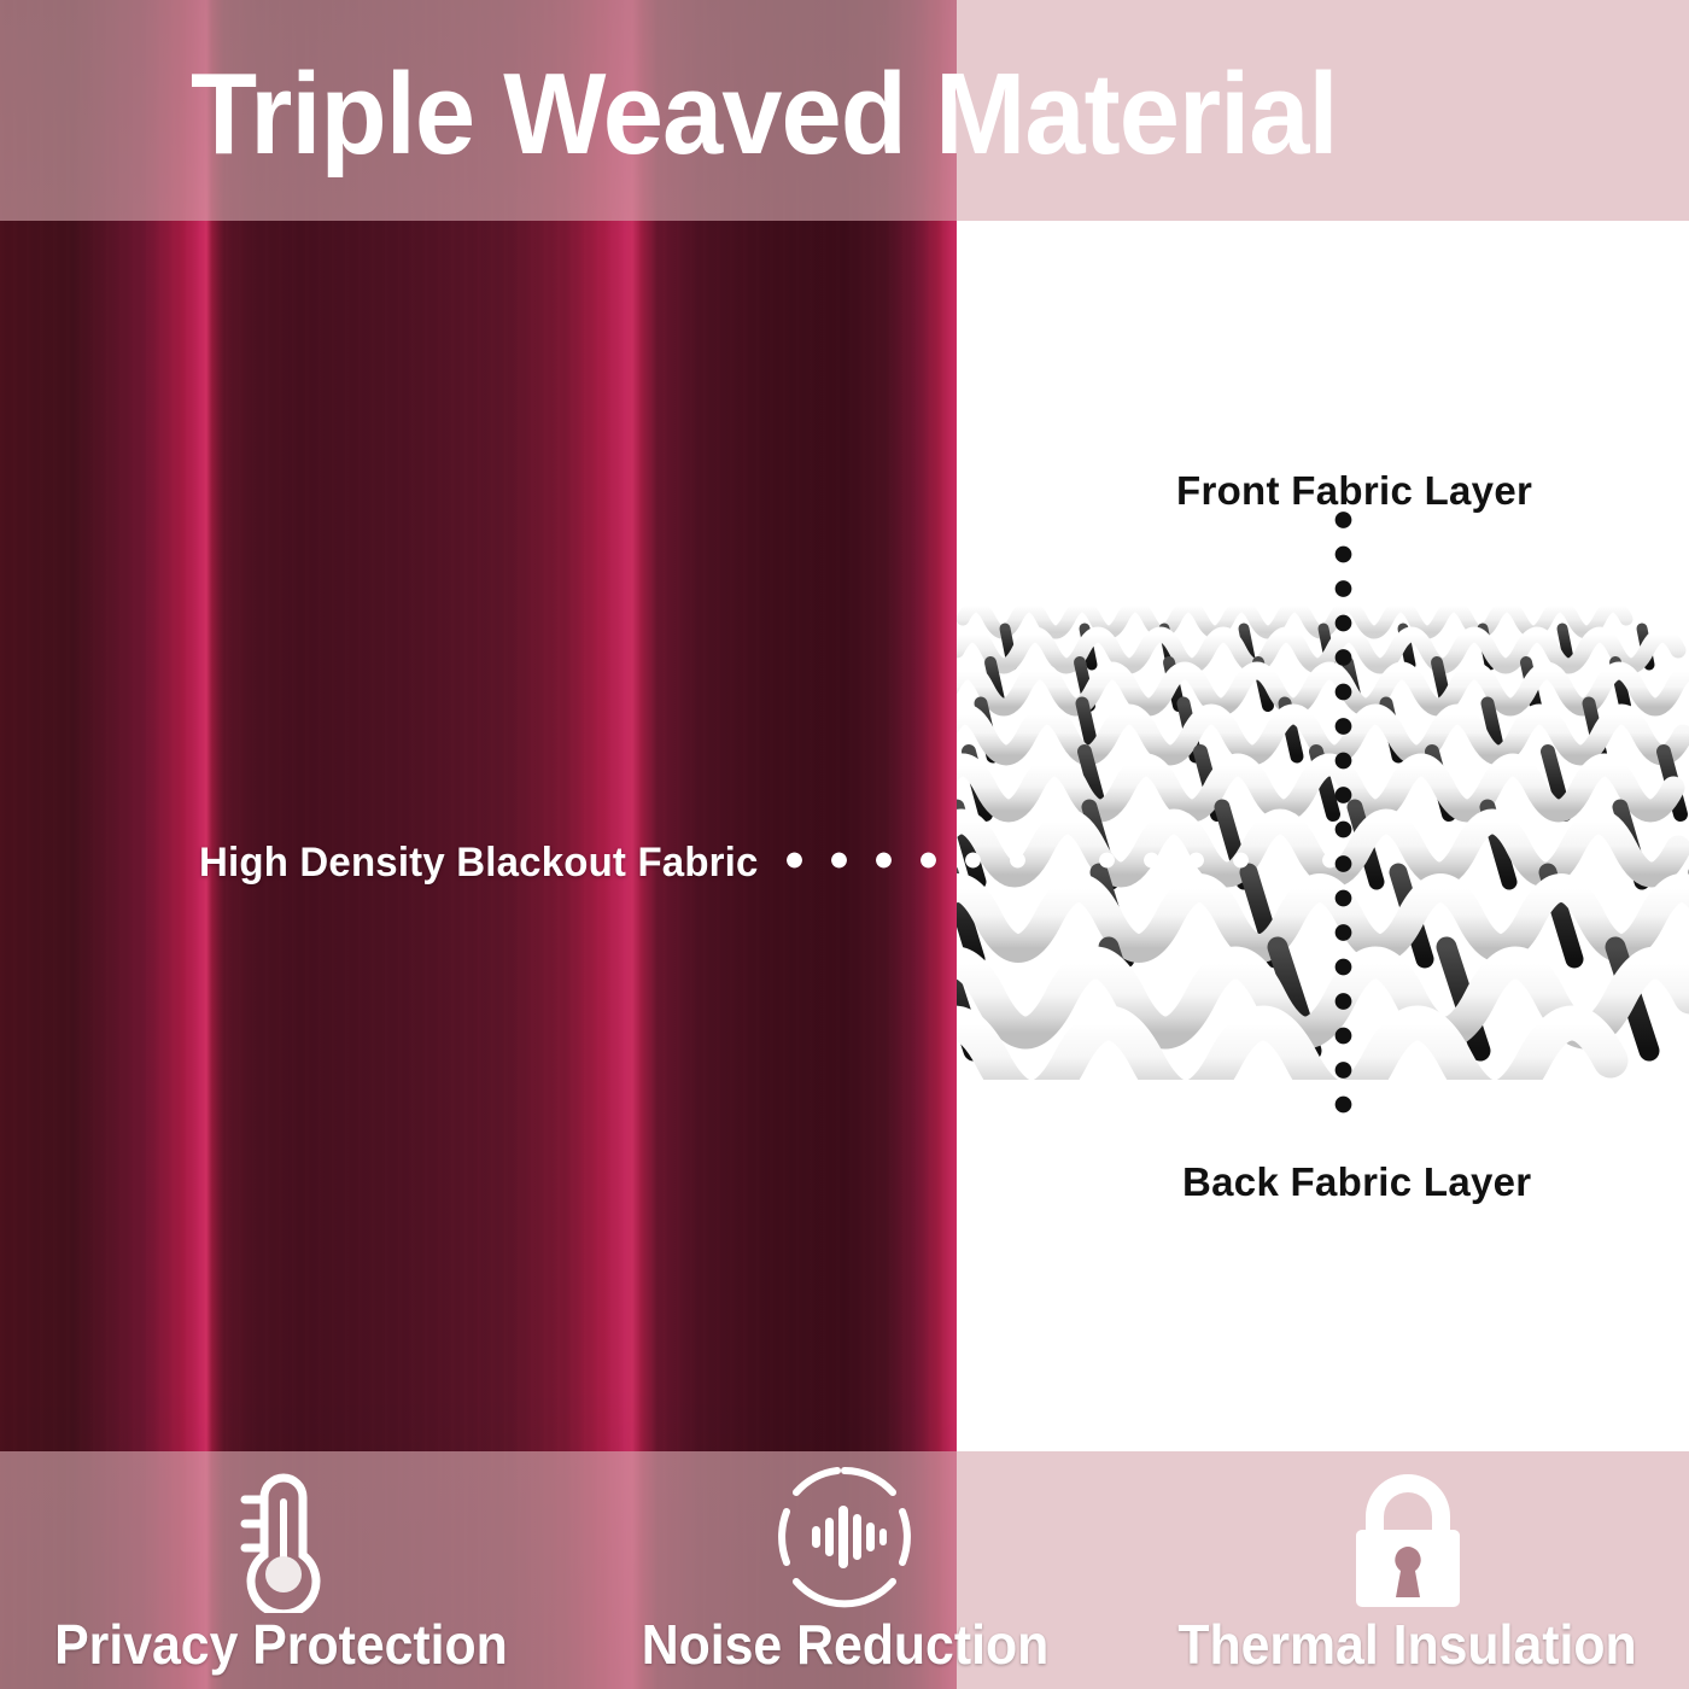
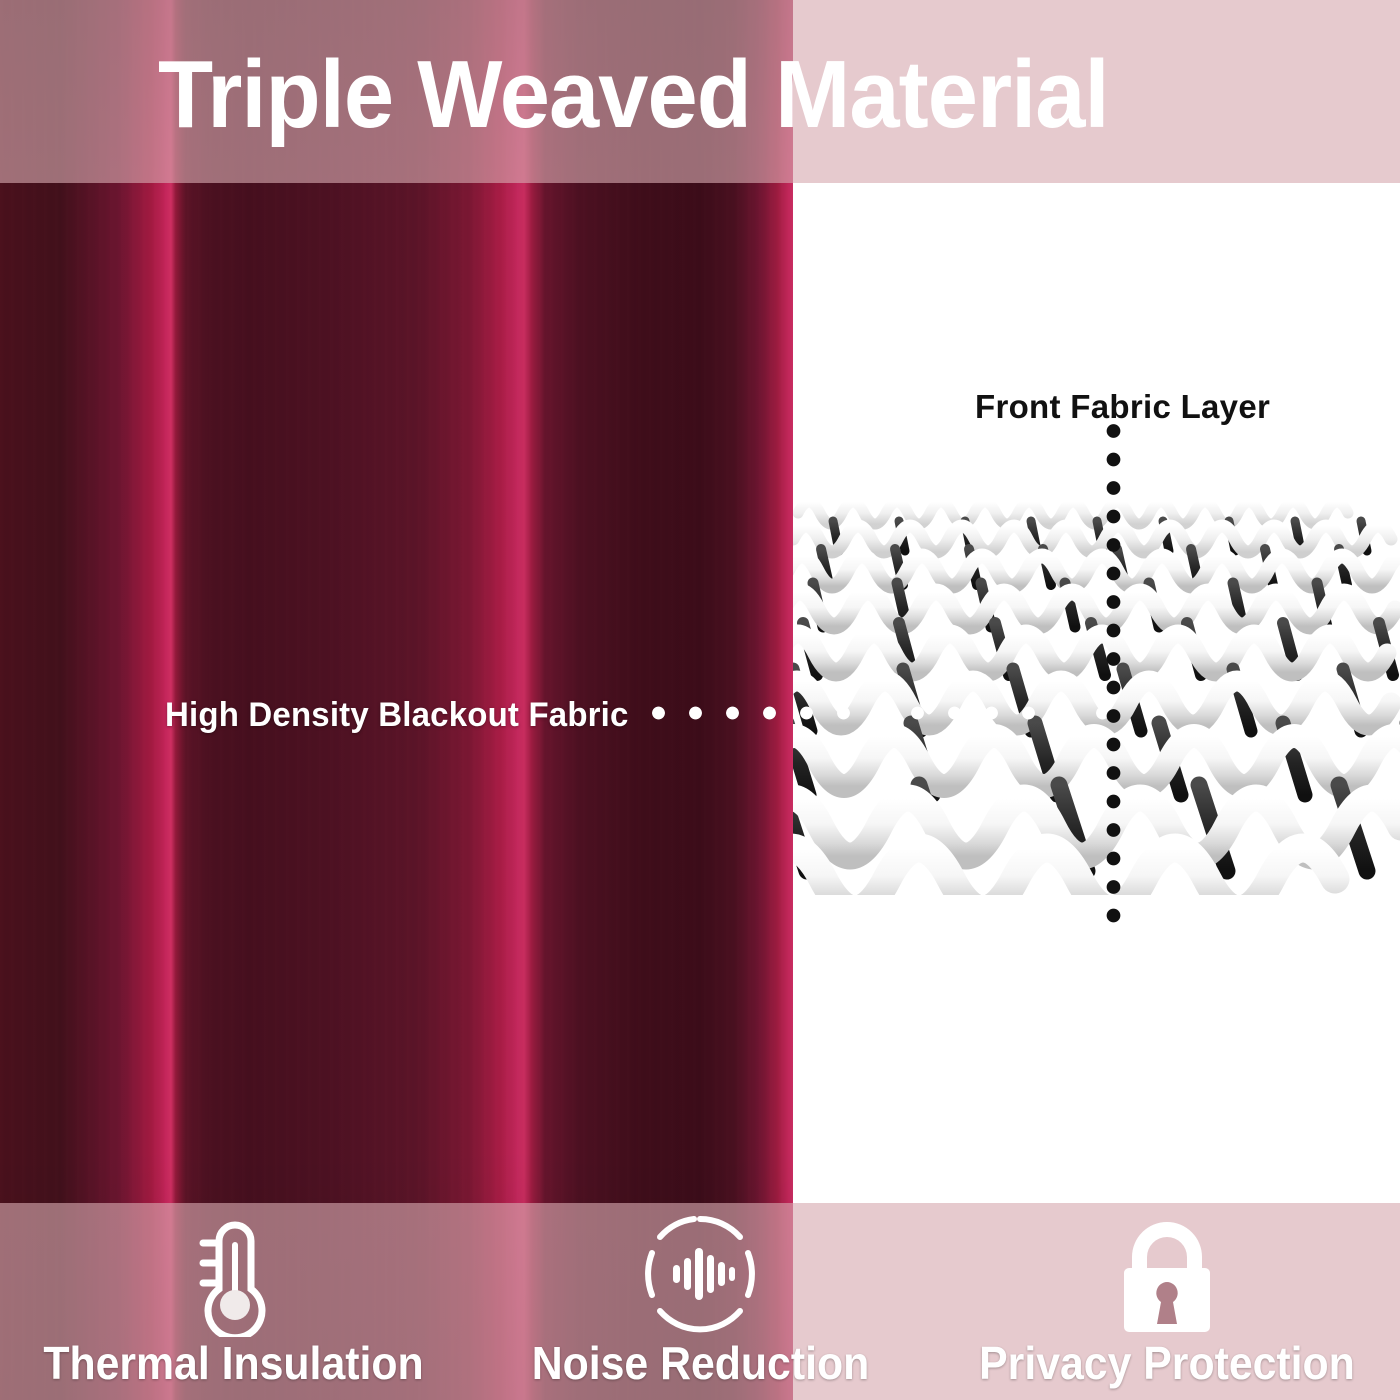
  Triple Weaved Material
  Front Fabric Layer
- Back Fabric Layer
  High Density Blackout Fabric
- Privacy Protection
+ Thermal Insulation
  Noise Reduction
- Thermal Insulation
+ Privacy Protection
